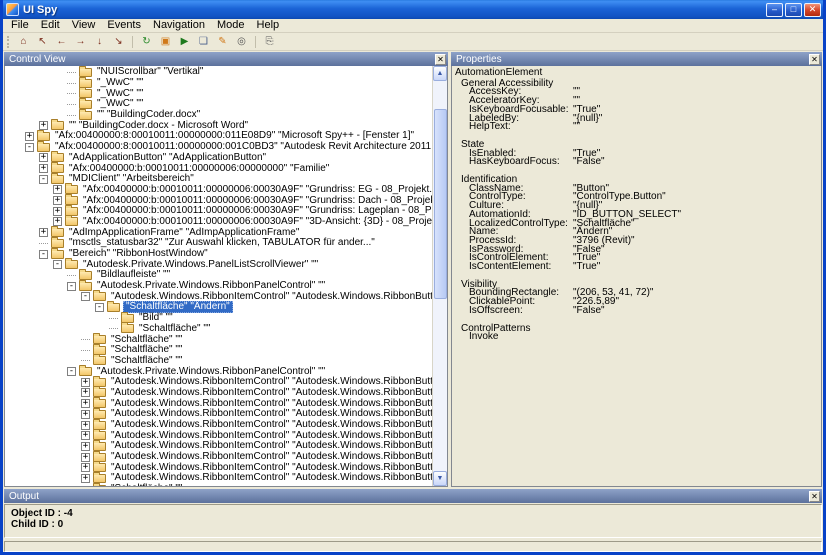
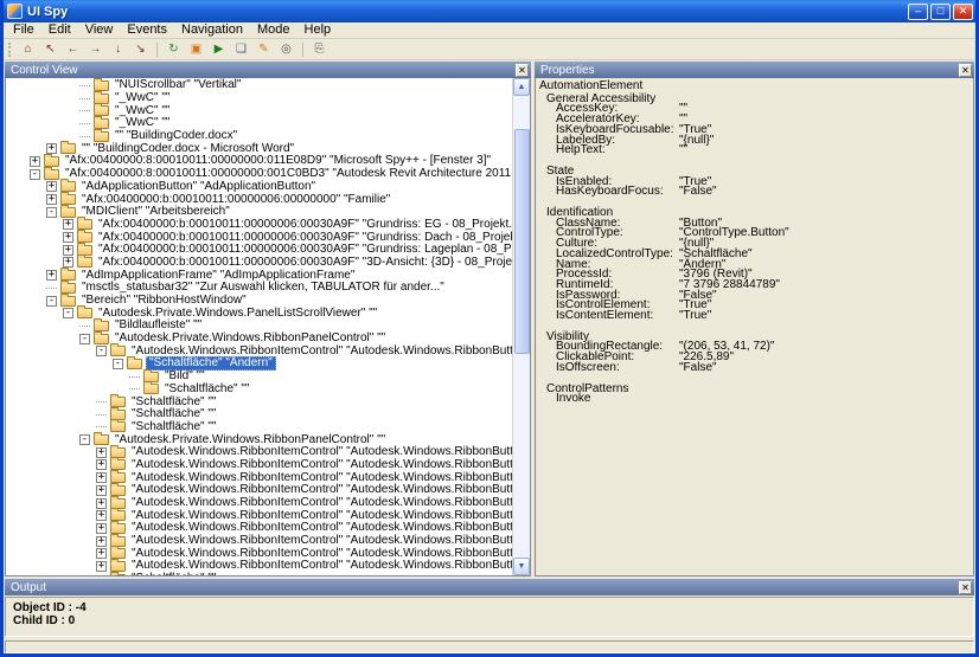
  UI Spy
  –
  □
  ✕
  File
  Edit
  View
  Events
  Navigation
  Mode
  Help
  ⌂
  ↖
  ←
  →
  ↓
  ↘
  ↻
  ▣
  ▶
  ❏
  ✎
  ◎
  ⎘
  Control View
  ✕
  "NUIScrollbar" "Vertikal"
  "_WwC" ""
  "_WwC" ""
  "_WwC" ""
  "" "BuildingCoder.docx"
  +
  "" "BuildingCoder.docx - Microsoft Word"
  +
- "Afx:00400000:8:00010011:00000000:011E08D9" "Microsoft Spy++ - [Fenster 1]"
+ "Afx:00400000:8:00010011:00000000:011E08D9" "Microsoft Spy++ - [Fenster 3]"
  -
  "Afx:00400000:8:00010011:00000000:001C0BD3" "Autodesk Revit Architecture 2011
  +
  "AdApplicationButton" "AdApplicationButton"
  +
  "Afx:00400000:b:00010011:00000006:00000000" "Familie"
  -
  "MDIClient" "Arbeitsbereich"
  +
  "Afx:00400000:b:00010011:00000006:00030A9F" "Grundriss: EG - 08_Projekt.
  +
  "Afx:00400000:b:00010011:00000006:00030A9F" "Grundriss: Dach - 08_Proje
  +
  "Afx:00400000:b:00010011:00000006:00030A9F" "Grundriss: Lageplan - 08_P
  +
  "Afx:00400000:b:00010011:00000006:00030A9F" "3D-Ansicht: {3D} - 08_Proje
  +
  "AdImpApplicationFrame" "AdImpApplicationFrame"
  "msctls_statusbar32" "Zur Auswahl klicken, TABULATOR für ander..."
  -
  "Bereich" "RibbonHostWindow"
  -
  "Autodesk.Private.Windows.PanelListScrollViewer" ""
  "Bildlaufleiste" ""
  -
  "Autodesk.Private.Windows.RibbonPanelControl" ""
  -
  "Autodesk.Windows.RibbonItemControl" "Autodesk.Windows.RibbonBut
  -
  "Schaltfläche" "Ändern"
  "Bild" ""
  "Schaltfläche" ""
  "Schaltfläche" ""
  "Schaltfläche" ""
  "Schaltfläche" ""
  -
  "Autodesk.Private.Windows.RibbonPanelControl" ""
  +
  "Autodesk.Windows.RibbonItemControl" "Autodesk.Windows.RibbonBut
  +
  "Autodesk.Windows.RibbonItemControl" "Autodesk.Windows.RibbonBut
  +
  "Autodesk.Windows.RibbonItemControl" "Autodesk.Windows.RibbonBut
  +
  "Autodesk.Windows.RibbonItemControl" "Autodesk.Windows.RibbonBut
  +
  "Autodesk.Windows.RibbonItemControl" "Autodesk.Windows.RibbonBut
  +
  "Autodesk.Windows.RibbonItemControl" "Autodesk.Windows.RibbonBut
  +
  "Autodesk.Windows.RibbonItemControl" "Autodesk.Windows.RibbonBut
  +
  "Autodesk.Windows.RibbonItemControl" "Autodesk.Windows.RibbonBut
  +
  "Autodesk.Windows.RibbonItemControl" "Autodesk.Windows.RibbonBut
  +
  "Autodesk.Windows.RibbonItemControl" "Autodesk.Windows.RibbonBut
  Properties
  ✕
  AutomationElement
  General Accessibility
  AccessKey:
  ""
  AcceleratorKey:
  ""
  IsKeyboardFocusable:
  "True"
  LabeledBy:
  "{null}"
  HelpText:
  ""
  State
  IsEnabled:
  "True"
  HasKeyboardFocus:
  "False"
  Identification
  ClassName:
  "Button"
  ControlType:
  "ControlType.Button"
  Culture:
  "{null}"
- AutomationId:
- "ID_BUTTON_SELECT"
  LocalizedControlType:
  "Schaltfläche"
  Name:
  "Ändern"
  ProcessId:
  "3796 (Revit)"
+ RuntimeId:
+ "7 3796 28844789"
  IsPassword:
  "False"
  IsControlElement:
  "True"
  IsContentElement:
  "True"
  Visibility
  BoundingRectangle:
  "(206, 53, 41, 72)"
  ClickablePoint:
  "226.5,89"
  IsOffscreen:
  "False"
  ControlPatterns
  Invoke
  Output
  ✕
  Object ID : -4
  Child ID : 0
